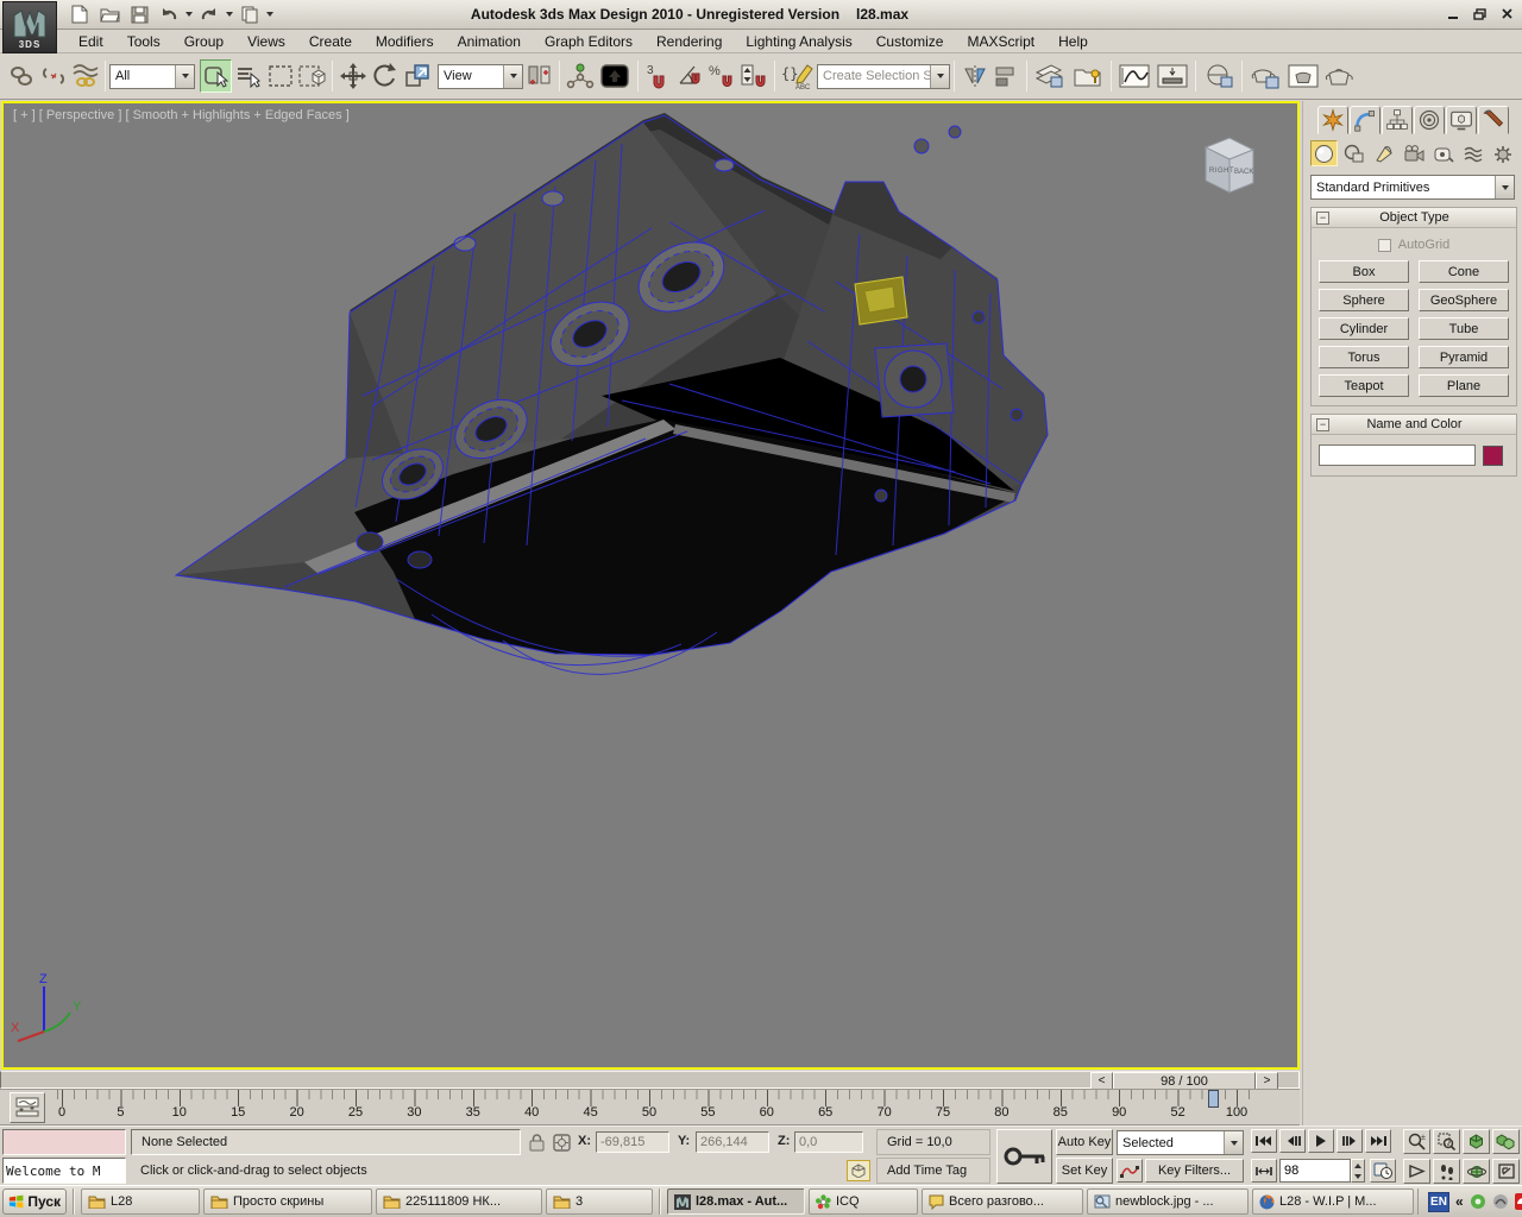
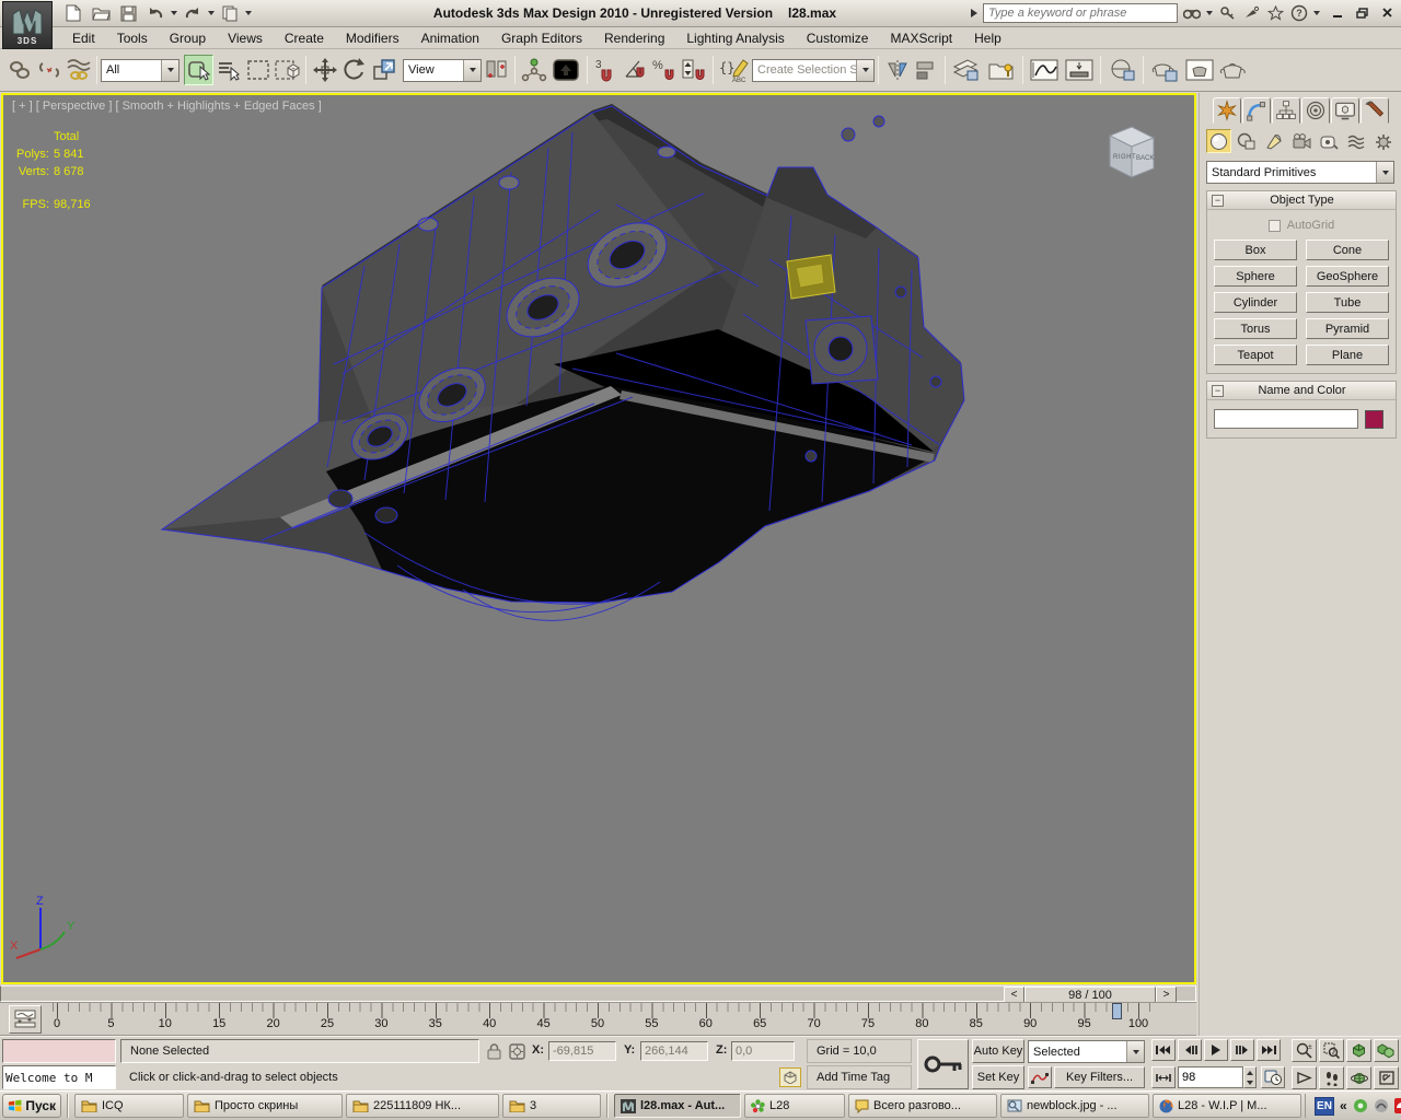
  Autodesk 3ds Max Design 2010 - Unregistered Version l28.max
+ Type a keyword or phrase
+ ?
  3DS
  Edit
  Tools
  Group
  Views
  Create
  Modifiers
  Animation
  Graph Editors
  Rendering
  Lighting Analysis
  Customize
  MAXScript
  Help
  All
  View
  3
  %
  {}
  Create Selection S
  [ + ] [ Perspective ] [ Smooth + Highlights + Edged Faces ]
+ 	Total
+ Polys:	5 841
+ Verts:	8 678
+ FPS:	98,716
  Z
  X
  Y
  Standard Primitives
  −
  Object Type
  AutoGrid
  Box
  Cone
  Sphere
  GeoSphere
  Cylinder
  Tube
  Torus
  Pyramid
  Teapot
  Plane
  −
  Name and Color
  <
  98 / 100
  >
  0
  5
  10
  15
  20
  25
  30
  35
  40
  45
  50
  55
  60
  65
  70
  75
  80
  85
  90
- 52
+ 95
  100
  Welcome to M
  None Selected
  Click or click-and-drag to select objects
  X:
  -69,815
  Y:
  266,144
  Z:
  0,0
  Grid = 10,0
  Add Time Tag
  Auto Key
  Set Key
  Selected
  Key Filters...
  98
  Пуск
- L28
+ ICQ
  Просто скрины
  225111809 НК...
  3
  l28.max - Aut...
- ICQ
+ L28
  Всего разгово...
  newblock.jpg - ...
  L28 - W.I.P | M...
  EN
  «
